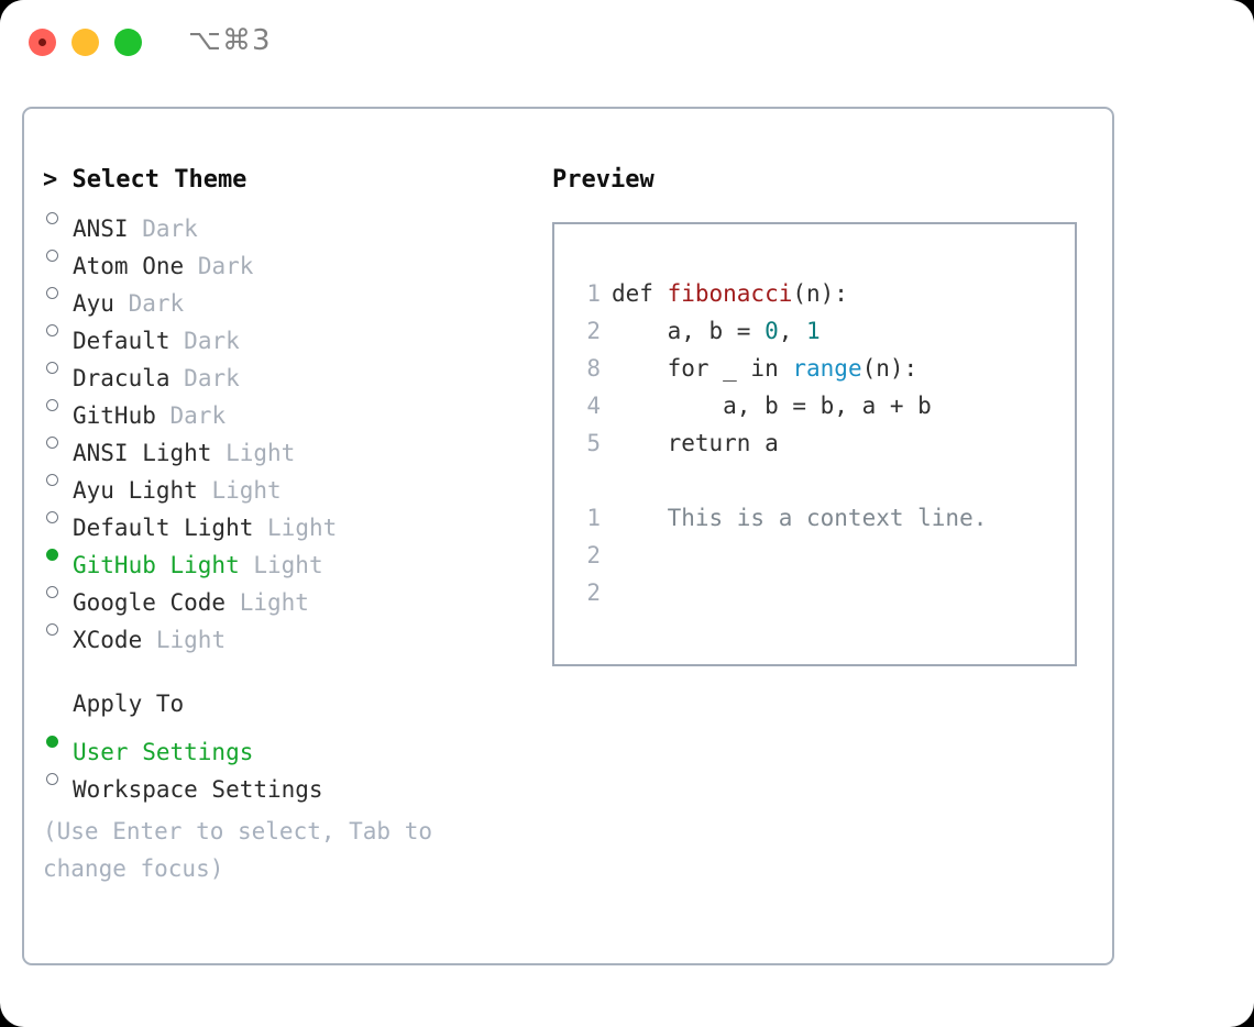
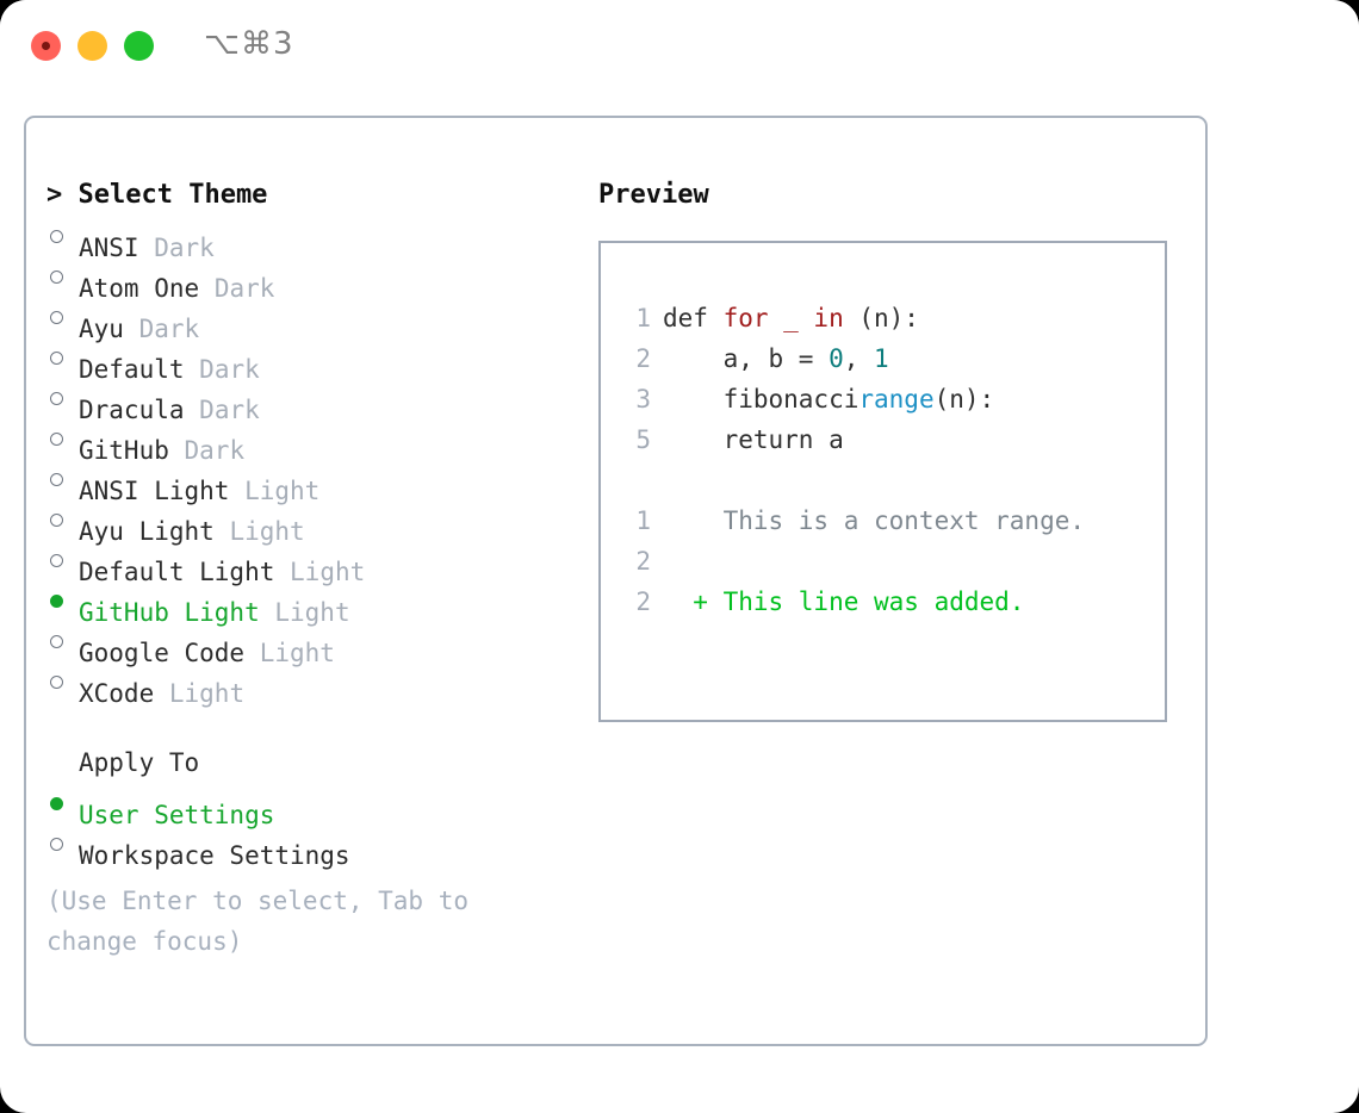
  ⌥⌘3
  > Select Theme
  ANSI
  Dark
  Atom One
  Dark
  Ayu
  Dark
  Default
  Dark
  Dracula
  Dark
  GitHub
  Dark
  ANSI Light
  Light
  Ayu Light
  Light
  Default Light
  Light
  GitHub Light
  Light
  Google Code
  Light
  XCode
  Light
  Apply To
  User Settings
  Workspace Settings
  (Use Enter to select, Tab to change focus)
  Preview
  1
- def fibonacci(n):
+ def for _ in (n):
  2
  a, b = 0, 1
- 8
+ 3
- for _ in range(n):
+ fibonaccirange(n):
- 4
- a, b = b, a + b
  5
  return a
  1
- This is a context line.
+ This is a context range.
  2
  2
+ + This line was added.
